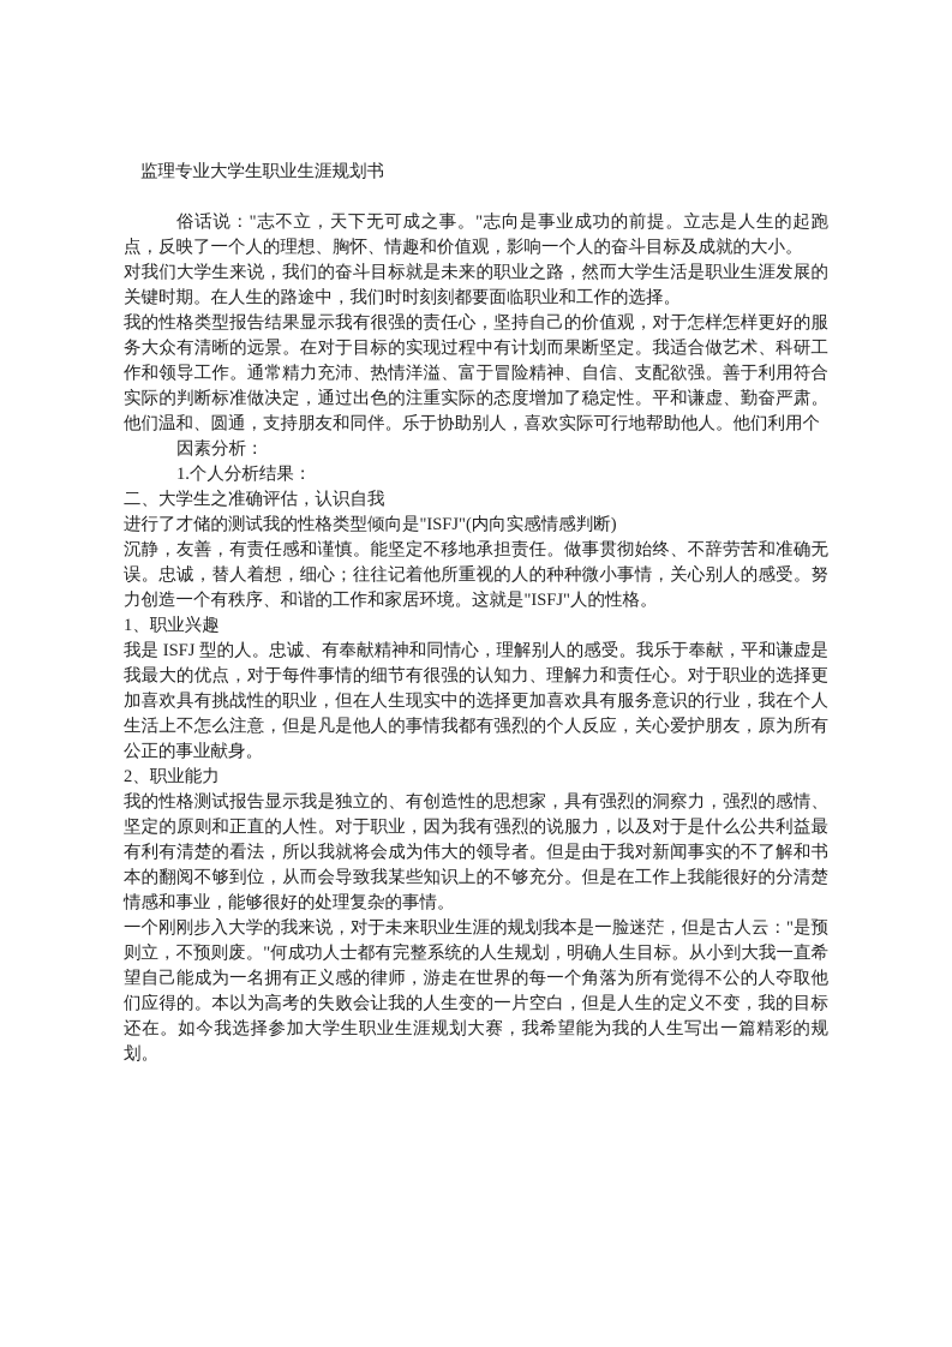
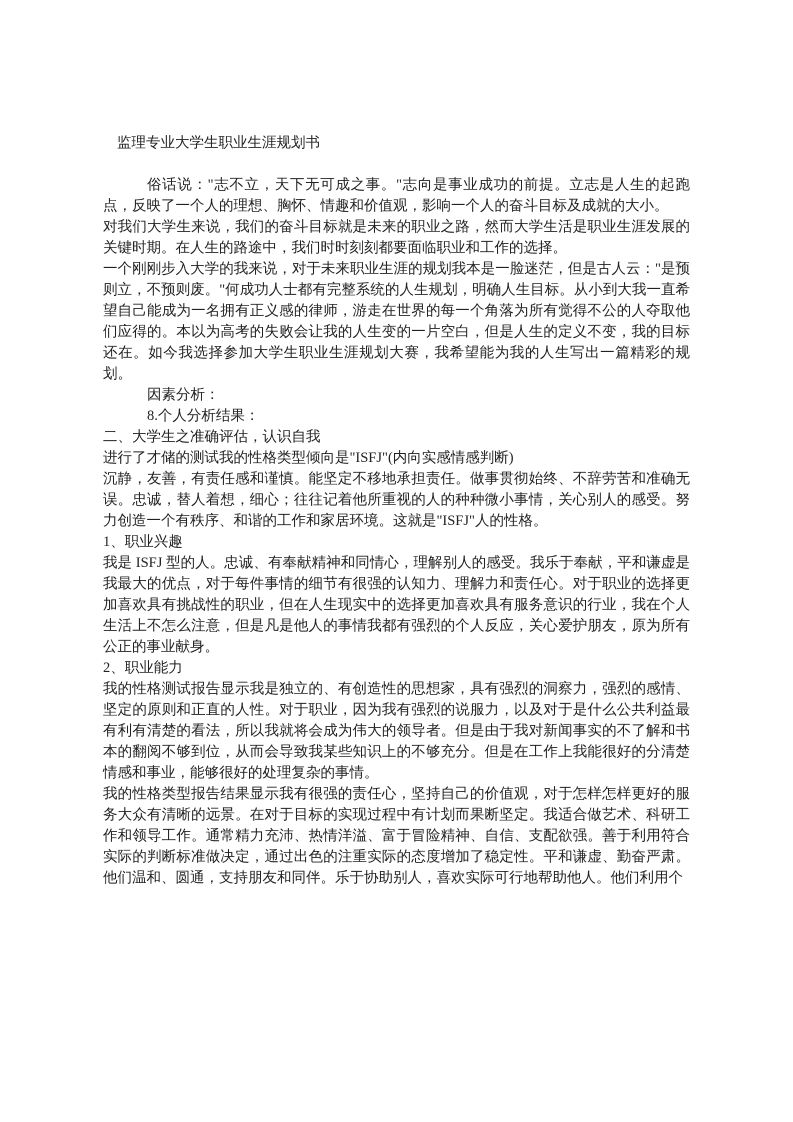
  监理专业大学生职业生涯规划书
  俗话说："志不立，天下无可成之事。"志向是事业成功的前提。立志是人生的起跑点，反映了一个人的理想、胸怀、情趣和价值观，影响一个人的奋斗目标及成就的大小。
  对我们大学生来说，我们的奋斗目标就是未来的职业之路，然而大学生活是职业生涯发展的关键时期。在人生的路途中，我们时时刻刻都要面临职业和工作的选择。
- 我的性格类型报告结果显示我有很强的责任心，坚持自己的价值观，对于怎样怎样更好的服务大众有清晰的远景。在对于目标的实现过程中有计划而果断坚定。我适合做艺术、科研工作和领导工作。通常精力充沛、热情洋溢、富于冒险精神、自信、支配欲强。善于利用符合实际的判断标准做决定，通过出色的注重实际的态度增加了稳定性。平和谦虚、勤奋严肃。他们温和、圆通，支持朋友和同伴。乐于协助别人，喜欢实际可行地帮助他人。他们利用个
+ 一个刚刚步入大学的我来说，对于未来职业生涯的规划我本是一脸迷茫，但是古人云："是预则立，不预则废。"何成功人士都有完整系统的人生规划，明确人生目标。从小到大我一直希望自己能成为一名拥有正义感的律师，游走在世界的每一个角落为所有觉得不公的人夺取他们应得的。本以为高考的失败会让我的人生变的一片空白，但是人生的定义不变，我的目标还在。如今我选择参加大学生职业生涯规划大赛，我希望能为我的人生写出一篇精彩的规划。
  因素分析：
- 1.个人分析结果：
+ 8.个人分析结果：
  二、大学生之准确评估，认识自我
  进行了才储的测试我的性格类型倾向是"ISFJ"(内向实感情感判断)
  沉静，友善，有责任感和谨慎。能坚定不移地承担责任。做事贯彻始终、不辞劳苦和准确无误。忠诚，替人着想，细心；往往记着他所重视的人的种种微小事情，关心别人的感受。努力创造一个有秩序、和谐的工作和家居环境。这就是"ISFJ"人的性格。
  1、职业兴趣
  我是 ISFJ 型的人。忠诚、有奉献精神和同情心，理解别人的感受。我乐于奉献，平和谦虚是我最大的优点，对于每件事情的细节有很强的认知力、理解力和责任心。对于职业的选择更加喜欢具有挑战性的职业，但在人生现实中的选择更加喜欢具有服务意识的行业，我在个人生活上不怎么注意，但是凡是他人的事情我都有强烈的个人反应，关心爱护朋友，原为所有公正的事业献身。
  2、职业能力
  我的性格测试报告显示我是独立的、有创造性的思想家，具有强烈的洞察力，强烈的感情、坚定的原则和正直的人性。对于职业，因为我有强烈的说服力，以及对于是什么公共利益最有利有清楚的看法，所以我就将会成为伟大的领导者。但是由于我对新闻事实的不了解和书本的翻阅不够到位，从而会导致我某些知识上的不够充分。但是在工作上我能很好的分清楚情感和事业，能够很好的处理复杂的事情。
- 一个刚刚步入大学的我来说，对于未来职业生涯的规划我本是一脸迷茫，但是古人云："是预则立，不预则废。"何成功人士都有完整系统的人生规划，明确人生目标。从小到大我一直希望自己能成为一名拥有正义感的律师，游走在世界的每一个角落为所有觉得不公的人夺取他们应得的。本以为高考的失败会让我的人生变的一片空白，但是人生的定义不变，我的目标还在。如今我选择参加大学生职业生涯规划大赛，我希望能为我的人生写出一篇精彩的规划。
+ 我的性格类型报告结果显示我有很强的责任心，坚持自己的价值观，对于怎样怎样更好的服务大众有清晰的远景。在对于目标的实现过程中有计划而果断坚定。我适合做艺术、科研工作和领导工作。通常精力充沛、热情洋溢、富于冒险精神、自信、支配欲强。善于利用符合实际的判断标准做决定，通过出色的注重实际的态度增加了稳定性。平和谦虚、勤奋严肃。他们温和、圆通，支持朋友和同伴。乐于协助别人，喜欢实际可行地帮助他人。他们利用个
